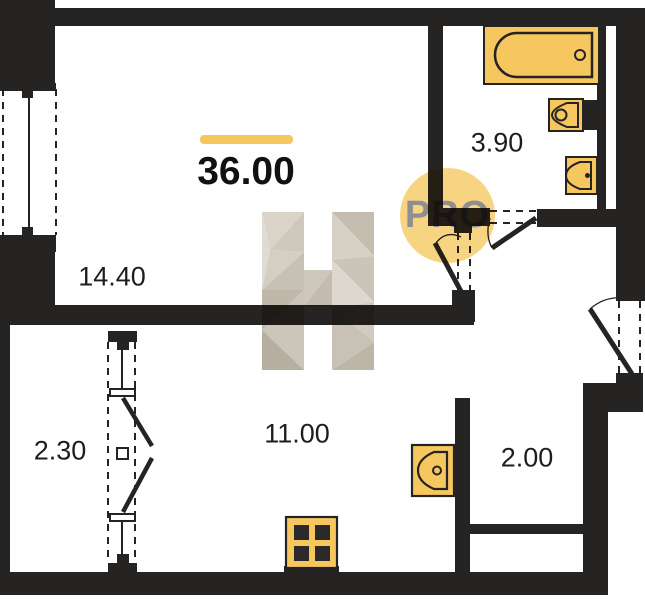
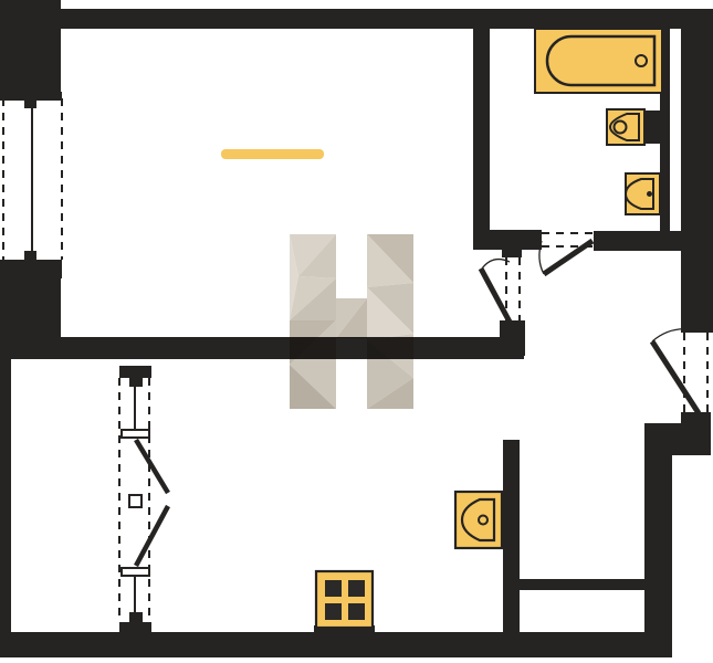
- PRO
- 36.00
- 14.40
- 3.90
- 2.30
- 11.00
- 2.00
